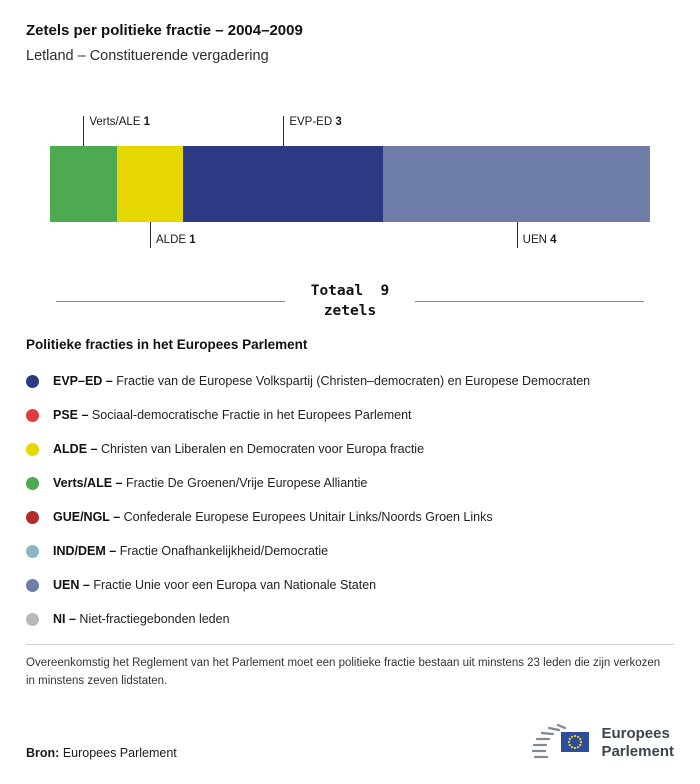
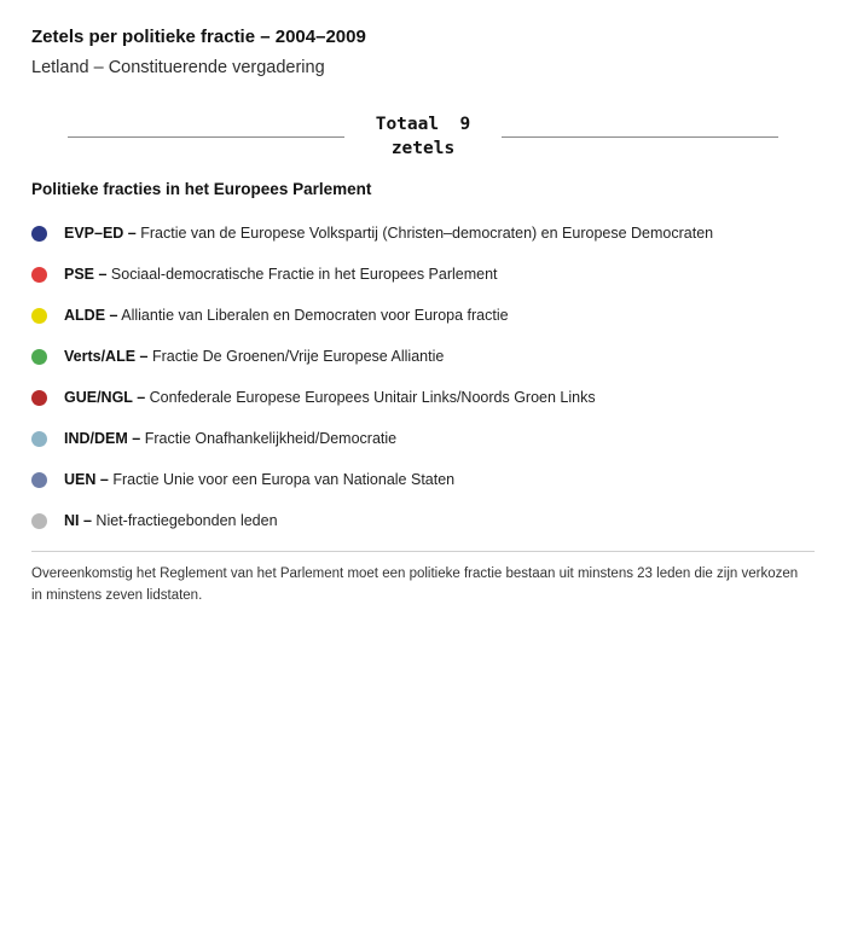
  Zetels per politieke fractie – 2004–2009
  Letland – Constituerende vergadering
- Verts/ALE 1
- ALDE 1
- EVP-ED 3
- UEN 4
  Totaal 9
  zetels
  Politieke fracties in het Europees Parlement
  EVP–ED – Fractie van de Europese Volkspartij (Christen–democraten) en Europese Democraten
  PSE – Sociaal-democratische Fractie in het Europees Parlement
- ALDE – Christen van Liberalen en Democraten voor Europa fractie
+ ALDE – Alliantie van Liberalen en Democraten voor Europa fractie
  Verts/ALE – Fractie De Groenen/Vrije Europese Alliantie
  GUE/NGL – Confederale Europese Europees Unitair Links/Noords Groen Links
  IND/DEM – Fractie Onafhankelijkheid/Democratie
  UEN – Fractie Unie voor een Europa van Nationale Staten
  NI – Niet-fractiegebonden leden
  Overeenkomstig het Reglement van het Parlement moet een politieke fractie bestaan uit minstens 23 leden die zijn verkozen in minstens zeven lidstaten.
- Bron: Europees Parlement
- Europees
- Parlement
